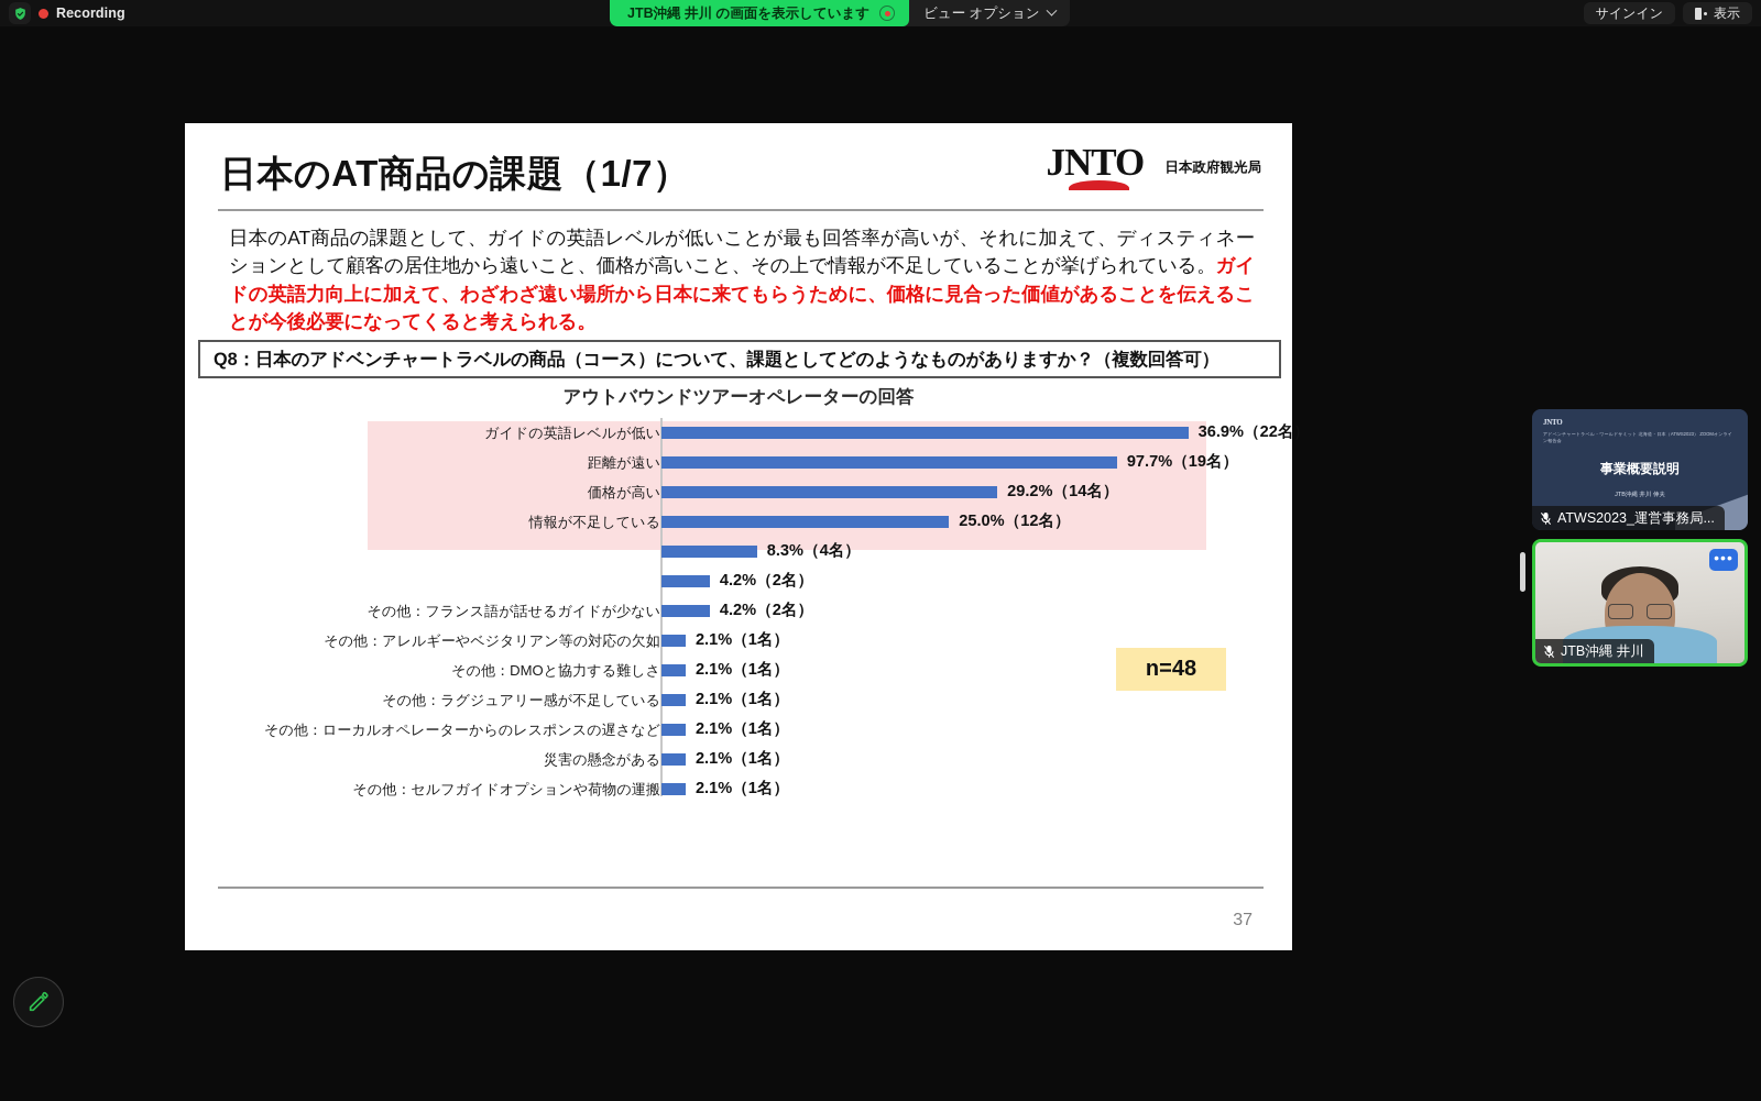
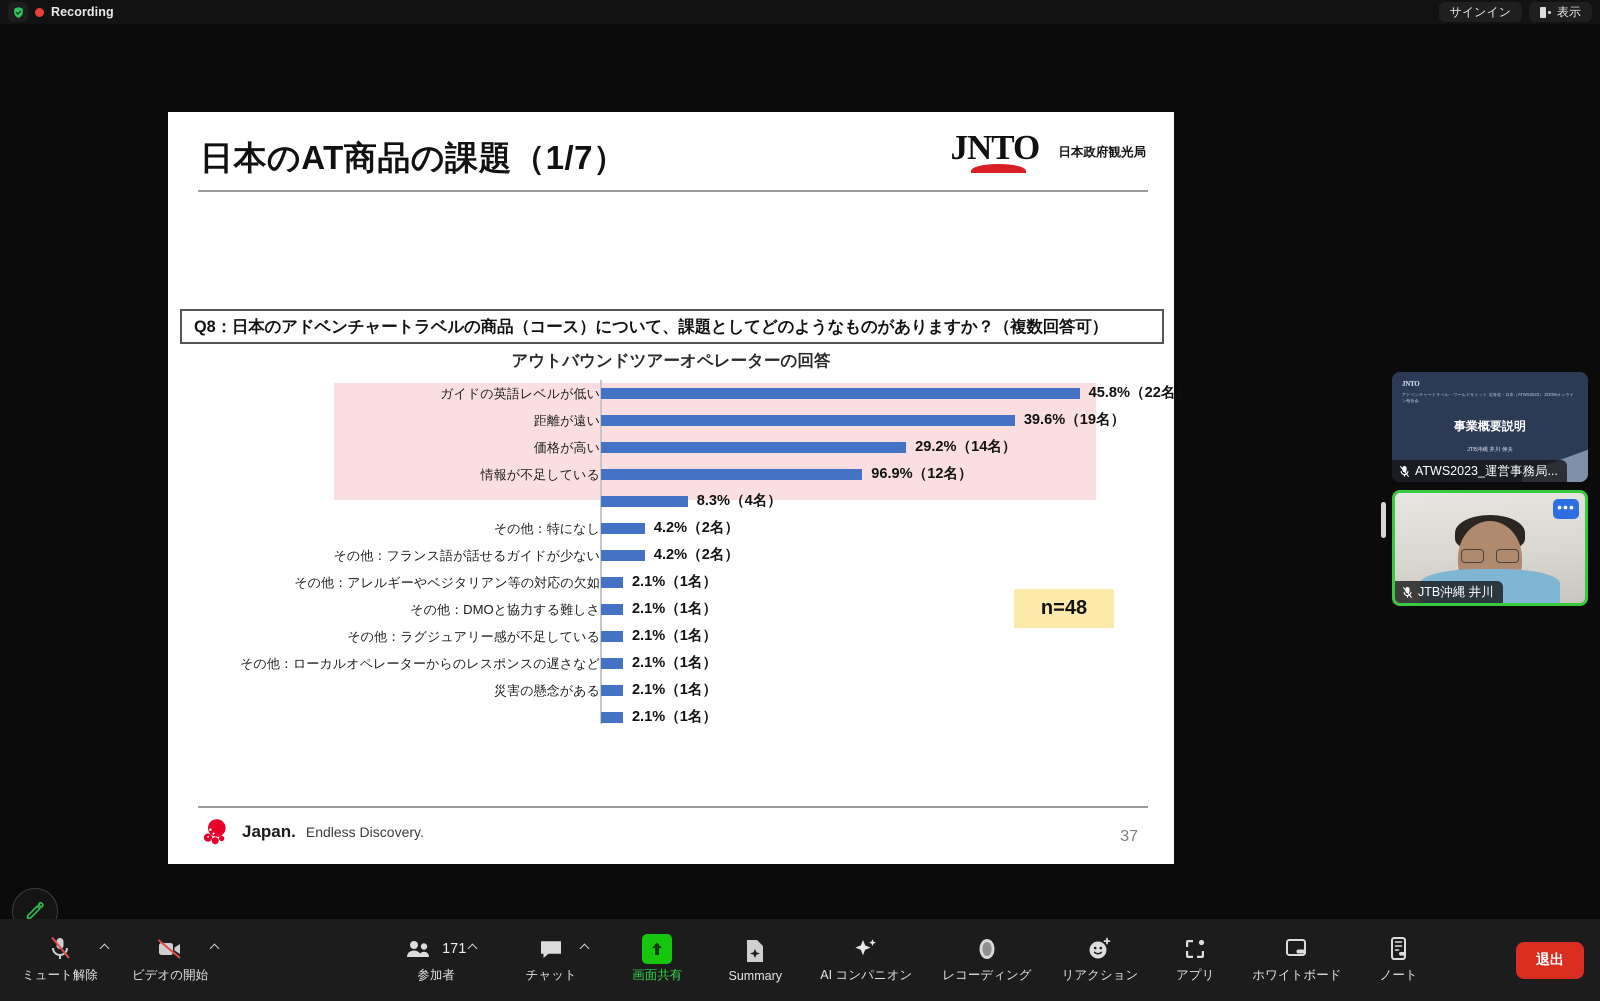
  Recording
- JTB沖縄 井川 の画面を表示しています
- ビュー オプション
  サインイン
  表示
  日本のAT商品の課題（1/7）
  JNTO
  日本政府観光局
- 日本のAT商品の課題として、ガイドの英語レベルが低いことが最も回答率が高いが、それに加えて、ディスティネーションとして顧客の居住地から遠いこと、価格が高いこと、その上で情報が不足していることが挙げられている。ガイドの英語力向上に加えて、わざわざ遠い場所から日本に来てもらうために、価格に見合った価値があることを伝えることが今後必要になってくると考えられる。
  Q8：日本のアドベンチャートラベルの商品（コース）について、課題としてどのようなものがありますか？（複数回答可）
  アウトバウンドツアーオペレーターの回答
  ガイドの英語レベルが低い
- 36.9%（22名）
+ 45.8%（22名）
  距離が遠い
- 97.7%（19名）
+ 39.6%（19名）
  価格が高い
  29.2%（14名）
  情報が不足している
- 25.0%（12名）
+ 96.9%（12名）
  8.3%（4名）
+ その他：特になし
  4.2%（2名）
  その他：フランス語が話せるガイドが少ない
  4.2%（2名）
  その他：アレルギーやベジタリアン等の対応の欠如
  2.1%（1名）
  その他：DMOと協力する難しさ
  2.1%（1名）
  その他：ラグジュアリー感が不足している
  2.1%（1名）
  その他：ローカルオペレーターからのレスポンスの遅さなど
  2.1%（1名）
  災害の懸念がある
  2.1%（1名）
- その他：セルフガイドオプションや荷物の運搬
  2.1%（1名）
  n=48
+ Japan.
+ Endless Discovery.
  37
  JNTO
  事業概要説明
  ATWS2023_運営事務局...
  •••
  JTB沖縄 井川
+ ミュート解除
+ ビデオの開始
+ 171
+ 参加者
+ チャット
+ 画面共有
+ Summary
+ AI コンパニオン
+ レコーディング
+ リアクション
+ アプリ
+ ホワイトボード
+ ノート
+ 退出
